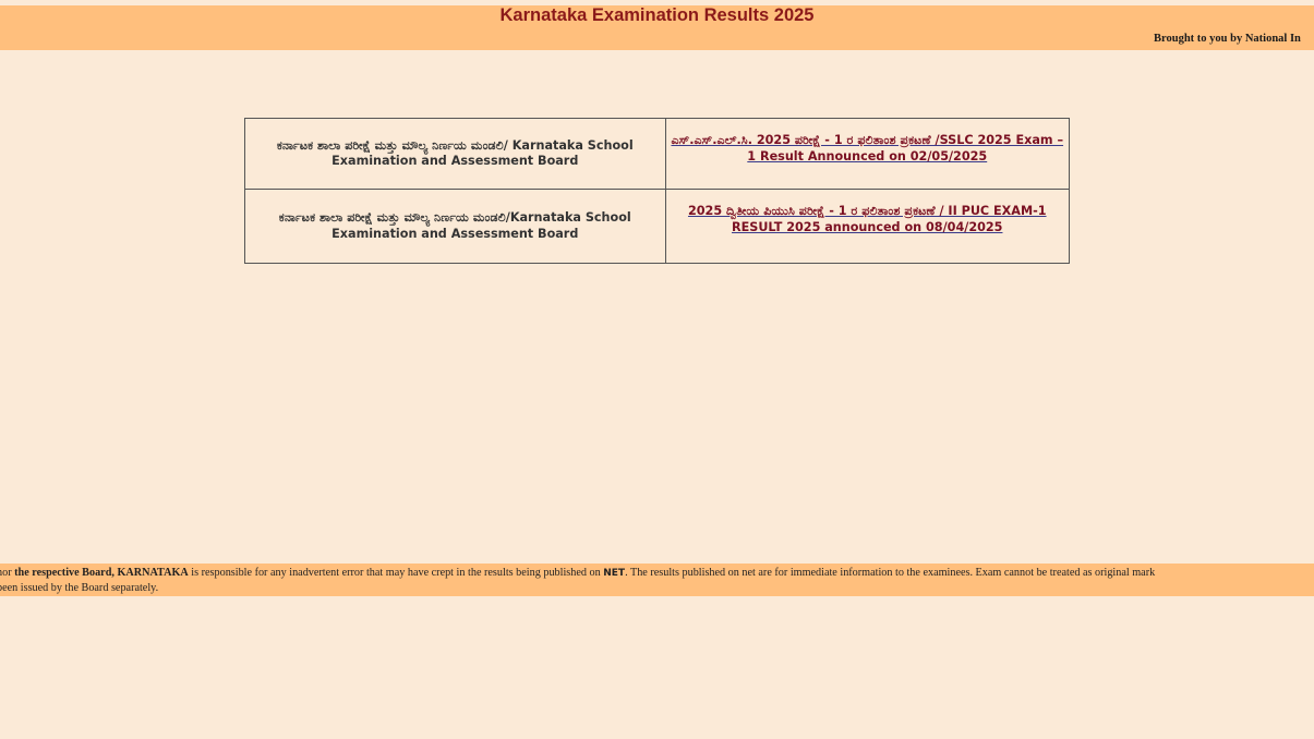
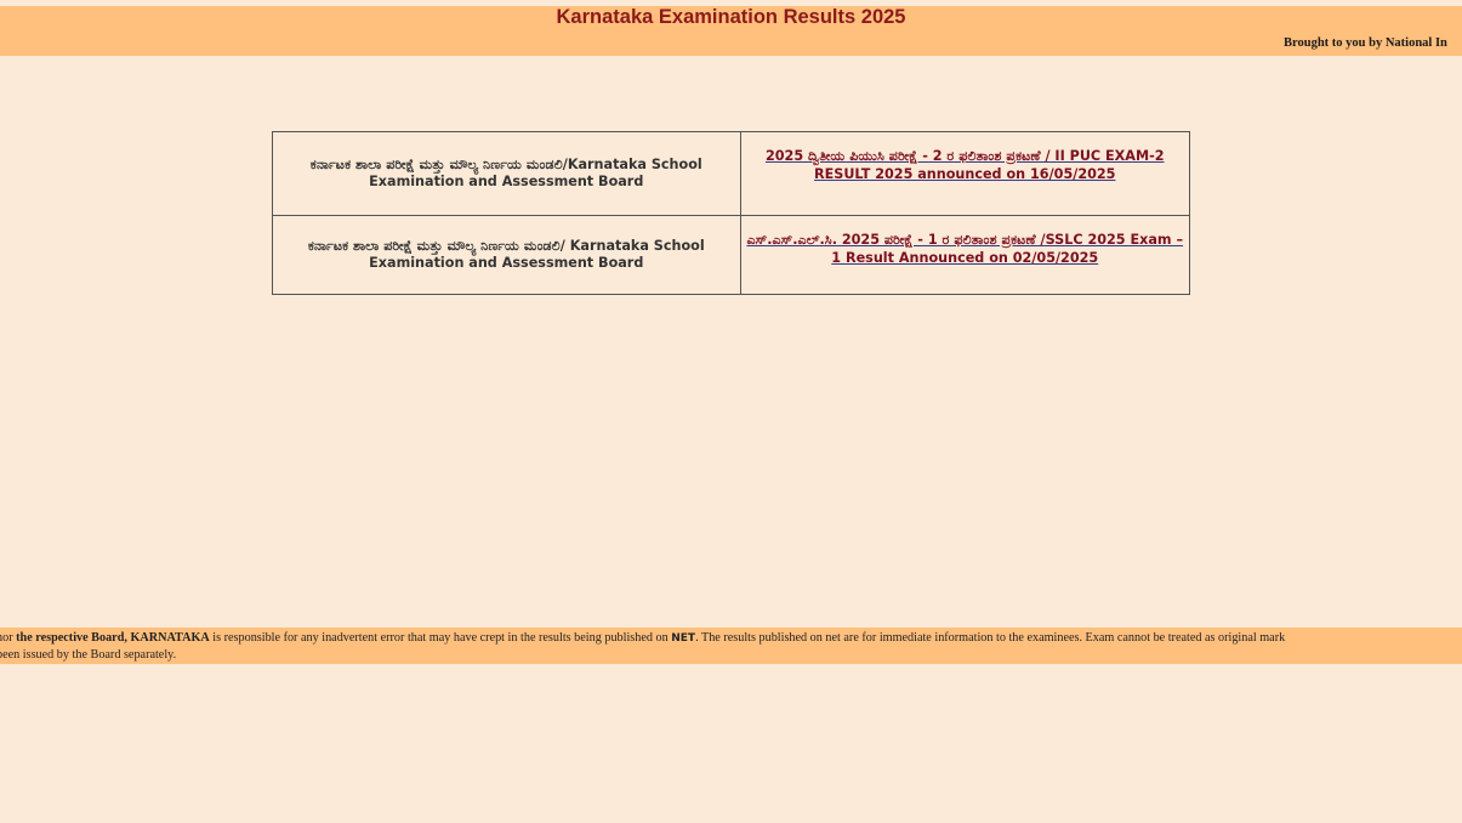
  Karnataka Examination Results 2025
  Brought to you by National In
+ ಕರ್ನಾಟಕ ಶಾಲಾ ಪರೀಕ್ಷೆ ಮತ್ತು ಮೌಲ್ಯ ನಿರ್ಣಯ ಮಂಡಲಿ/Karnataka School Examination and Assessment Board	2025 ದ್ವಿತೀಯ ಪಿಯುಸಿ ಪರೀಕ್ಷೆ - 2 ರ ಫಲಿತಾಂಶ ಪ್ರಕಟಣೆ / II PUC EXAM-2 RESULT 2025 announced on 16/05/2025
  ಕರ್ನಾಟಕ ಶಾಲಾ ಪರೀಕ್ಷೆ ಮತ್ತು ಮೌಲ್ಯ ನಿರ್ಣಯ ಮಂಡಲಿ/ Karnataka School Examination and Assessment Board	ಎಸ್.ಎಸ್.ಎಲ್.ಸಿ. 2025 ಪರೀಕ್ಷೆ - 1 ರ ಫಲಿತಾಂಶ ಪ್ರಕಟಣೆ /SSLC 2025 Exam – 1 Result Announced on 02/05/2025
- ಕರ್ನಾಟಕ ಶಾಲಾ ಪರೀಕ್ಷೆ ಮತ್ತು ಮೌಲ್ಯ ನಿರ್ಣಯ ಮಂಡಲಿ/Karnataka School Examination and Assessment Board	2025 ದ್ವಿತೀಯ ಪಿಯುಸಿ ಪರೀಕ್ಷೆ - 1 ರ ಫಲಿತಾಂಶ ಪ್ರಕಟಣೆ / II PUC EXAM-1 RESULT 2025 announced on 08/04/2025
  or the respective Board, KARNATAKA is responsible for any inadvertent error that may have crept in the results being published on NET. The results published on net are for immediate information to the examinees. Exam cannot be treated as original mark
  een issued by the Board separately.
